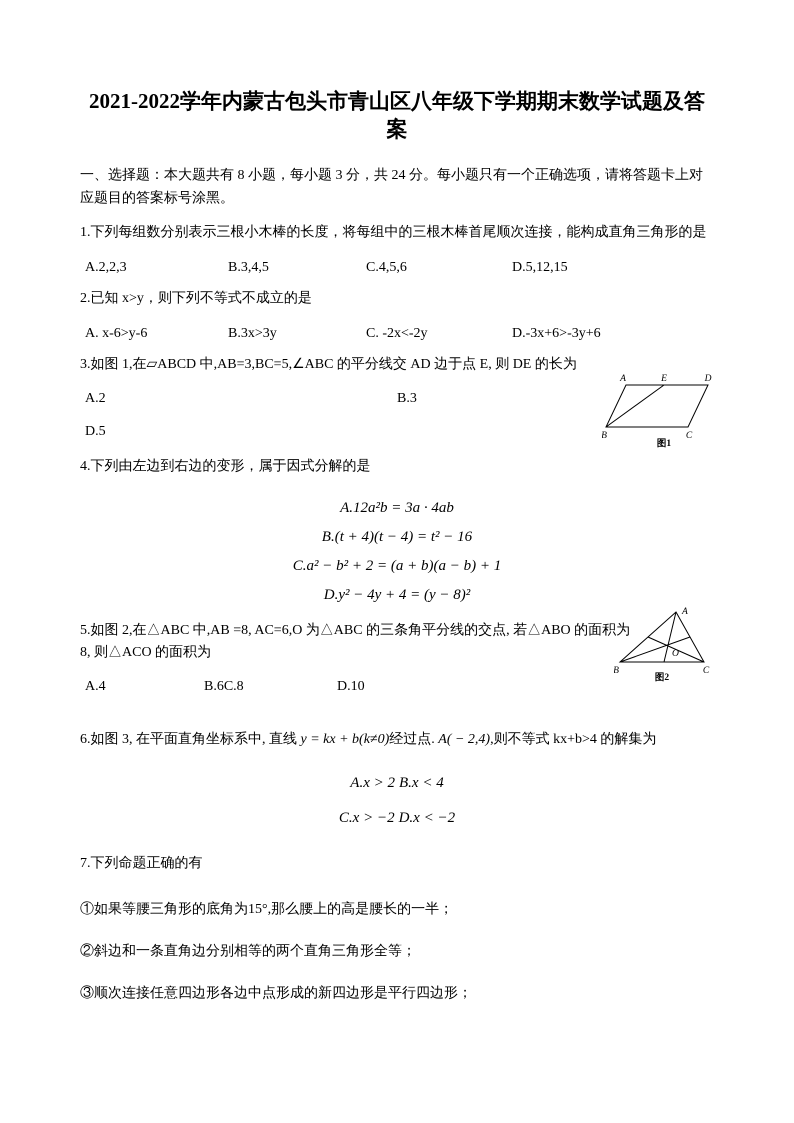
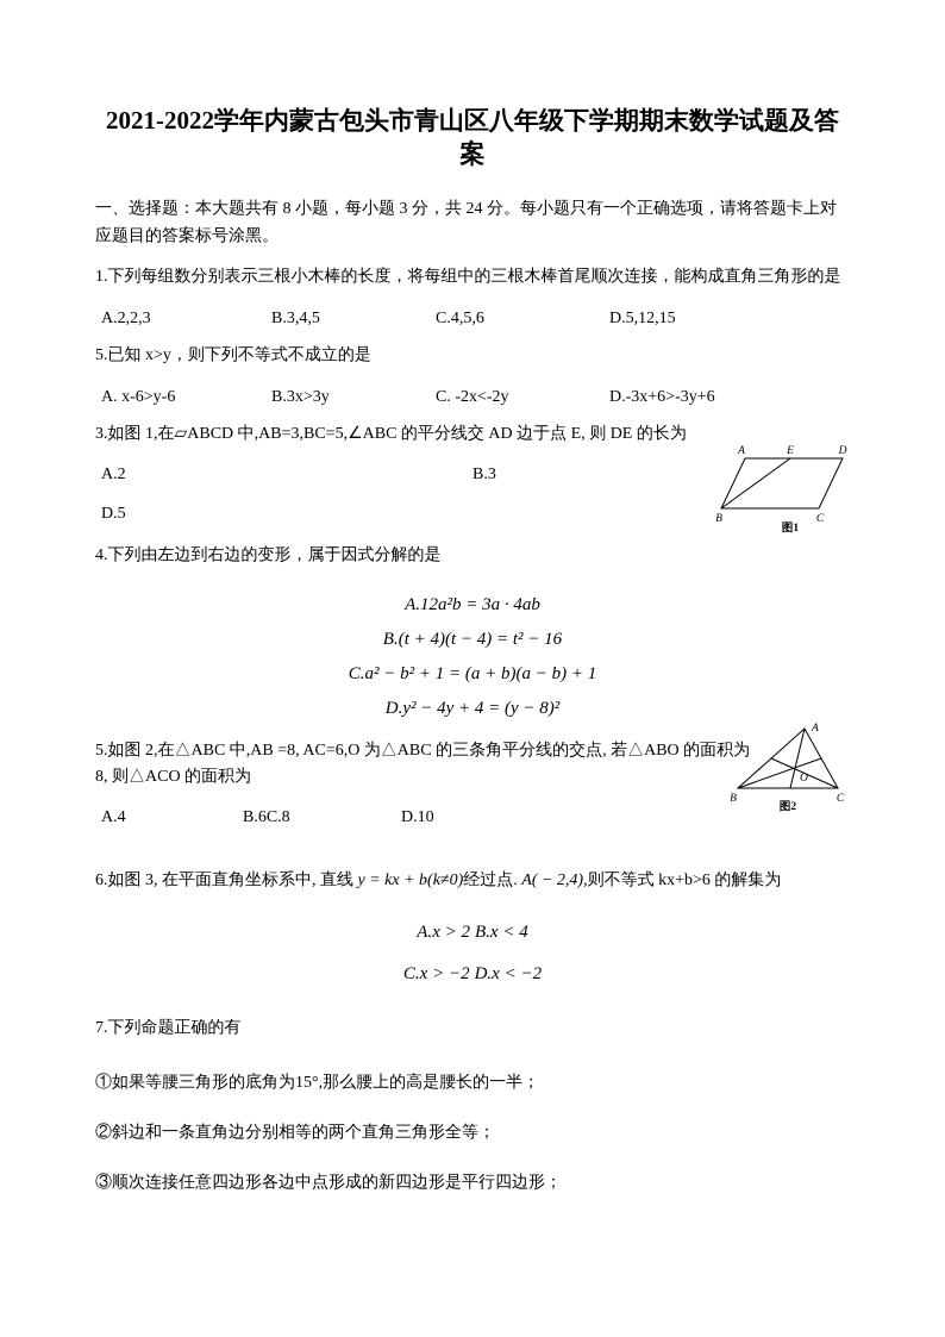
  2021-2022学年内蒙古包头市青山区八年级下学期期末数学试题及答案
  一、选择题：本大题共有 8 小题，每小题 3 分，共 24 分。每小题只有一个正确选项，请将答题卡上对应题目的答案标号涂黑。
  1.下列每组数分别表示三根小木棒的长度，将每组中的三根木棒首尾顺次连接，能构成直角三角形的是
  A.2,2,3
  B.3,4,5
  C.4,5,6
  D.5,12,15
- 2.已知 x>y，则下列不等式不成立的是
+ 5.已知 x>y，则下列不等式不成立的是
  A. x-6>y-6
  B.3x>3y
  C. -2x<-2y
  D.-3x+6>-3y+6
  3.如图 1,在▱ABCD 中,AB=3,BC=5,∠ABC 的平分线交 AD 边于点 E, 则 DE 的长为
  A.2
  B.3
  D.5
  A
  E
  D
  B
  C
  图1
  4.下列由左边到右边的变形，属于因式分解的是
  A.12a²b = 3a · 4ab
  B.(t + 4)(t − 4) = t² − 16
- C.a² − b² + 2 = (a + b)(a − b) + 1
+ C.a² − b² + 1 = (a + b)(a − b) + 1
  D.y² − 4y + 4 = (y − 8)²
  5.如图 2,在△ABC 中,AB =8, AC=6,O 为△ABC 的三条角平分线的交点, 若△ABO 的面积为 8, 则△ACO 的面积为
  A.4
  B.6
  C.8
  D.10
  A
  B
  C
  O
  图2
- 6.如图 3, 在平面直角坐标系中, 直线 y = kx + b(k≠0)经过点. A( − 2,4),则不等式 kx+b>4 的解集为
+ 6.如图 3, 在平面直角坐标系中, 直线 y = kx + b(k≠0)经过点. A( − 2,4),则不等式 kx+b>6 的解集为
  A.x > 2 B.x < 4
  C.x > −2 D.x < −2
  7.下列命题正确的有
  ①如果等腰三角形的底角为15°,那么腰上的高是腰长的一半；
  ②斜边和一条直角边分别相等的两个直角三角形全等；
  ③顺次连接任意四边形各边中点形成的新四边形是平行四边形；
